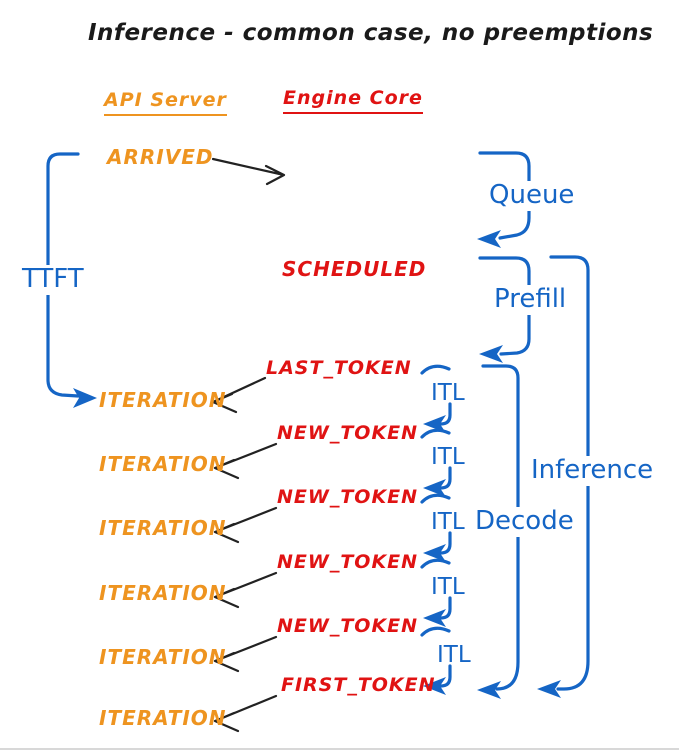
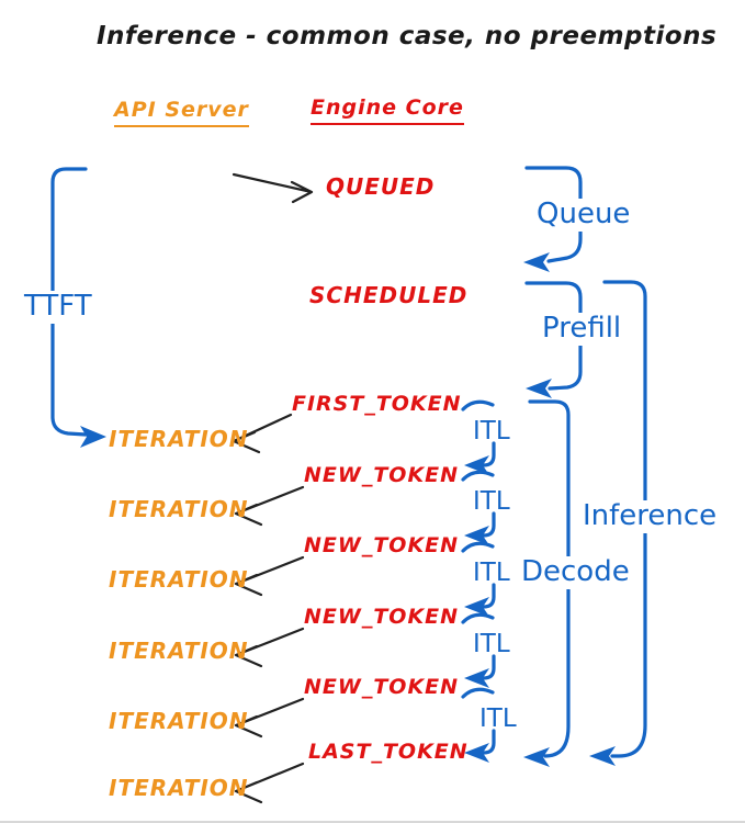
  Inference - common case, no preemptions
  API Server
  Engine Core
- ARRIVED
  ITERATION
  ITERATION
  ITERATION
  ITERATION
  ITERATION
  ITERATION
+ QUEUED
  SCHEDULED
- LAST_TOKEN
+ FIRST_TOKEN
  NEW_TOKEN
  NEW_TOKEN
  NEW_TOKEN
  NEW_TOKEN
- FIRST_TOKEN
+ LAST_TOKEN
  TTFT
  Queue
  Prefill
  Decode
  Inference
  ITL
  ITL
  ITL
  ITL
  ITL
